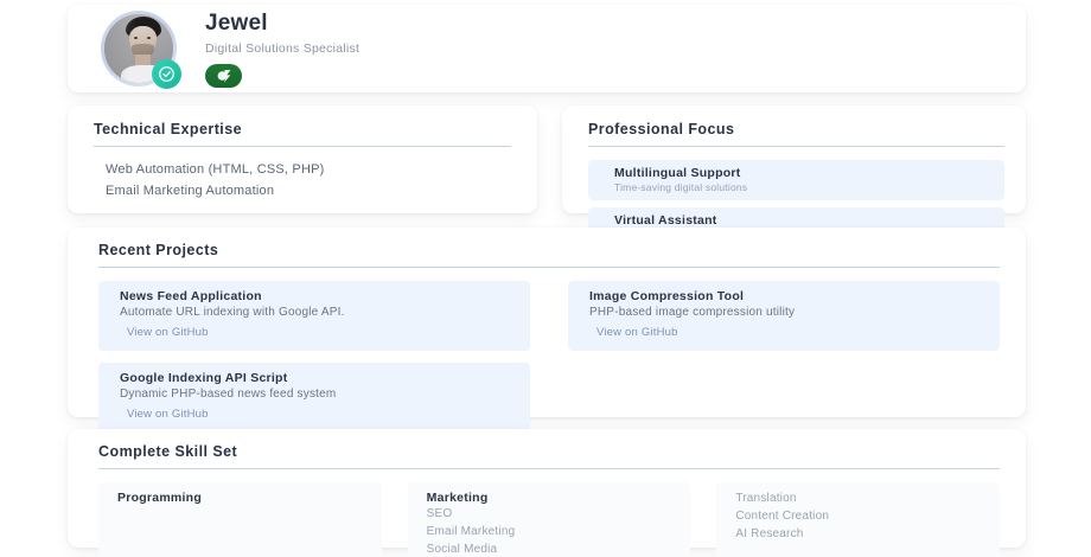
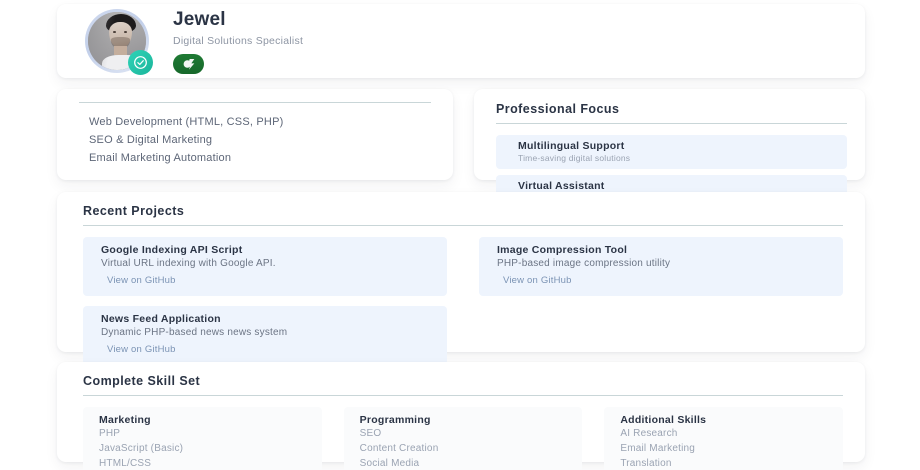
  Jewel
  Digital Solutions Specialist
- Technical Expertise
- Web Automation (HTML, CSS, PHP)
+ Web Development (HTML, CSS, PHP)
+ SEO & Digital Marketing
  Email Marketing Automation
  Professional Focus
  Multilingual Support
  Time-saving digital solutions
  Virtual Assistant
  Recent Projects
- News Feed Application
+ Google Indexing API Script
- Automate URL indexing with Google API.
+ Virtual URL indexing with Google API.
  View on GitHub
  Image Compression Tool
  PHP-based image compression utility
  View on GitHub
- Google Indexing API Script
+ News Feed Application
- Dynamic PHP-based news feed system
+ Dynamic PHP-based news news system
  View on GitHub
  Complete Skill Set
- Programming
+ Marketing
+ PHP
+ JavaScript (Basic)
+ HTML/CSS
- Marketing
+ Programming
  SEO
- Email Marketing
+ Content Creation
  Social Media
+ Additional Skills
- Translation
+ AI Research
- Content Creation
+ Email Marketing
- AI Research
+ Translation
